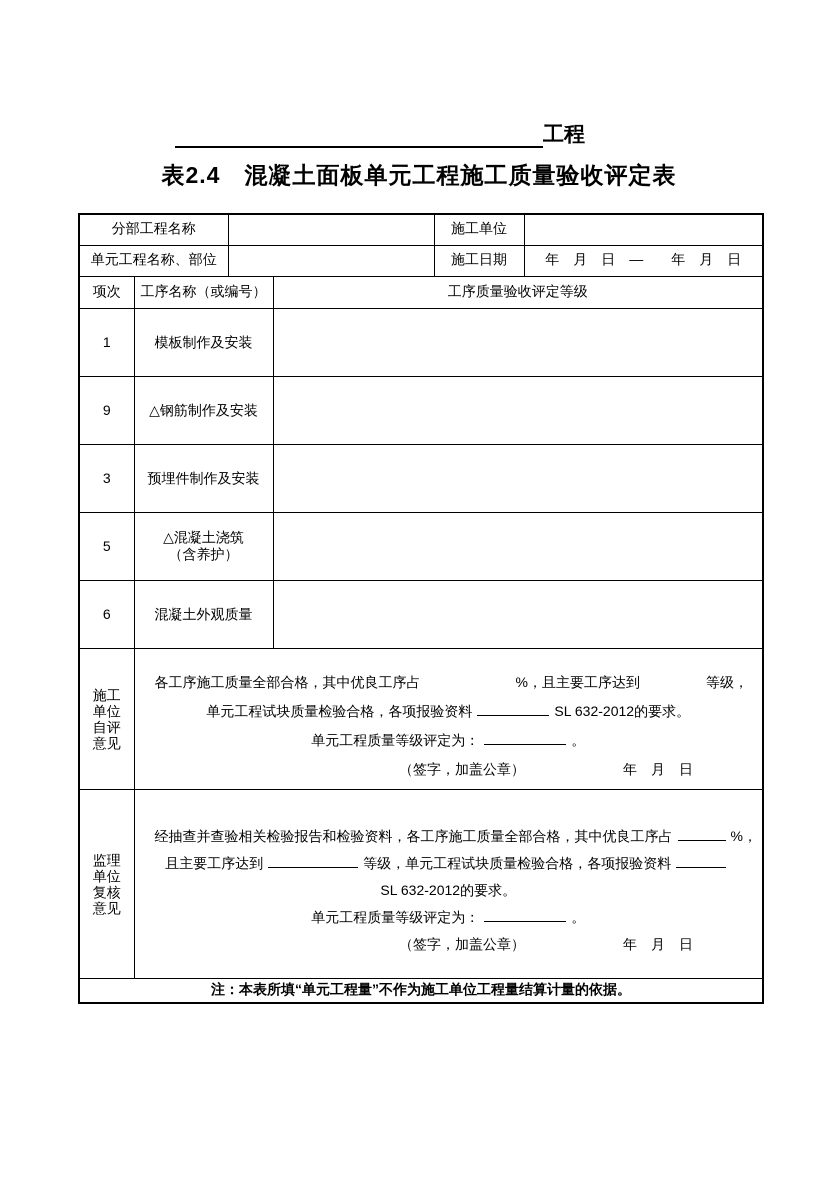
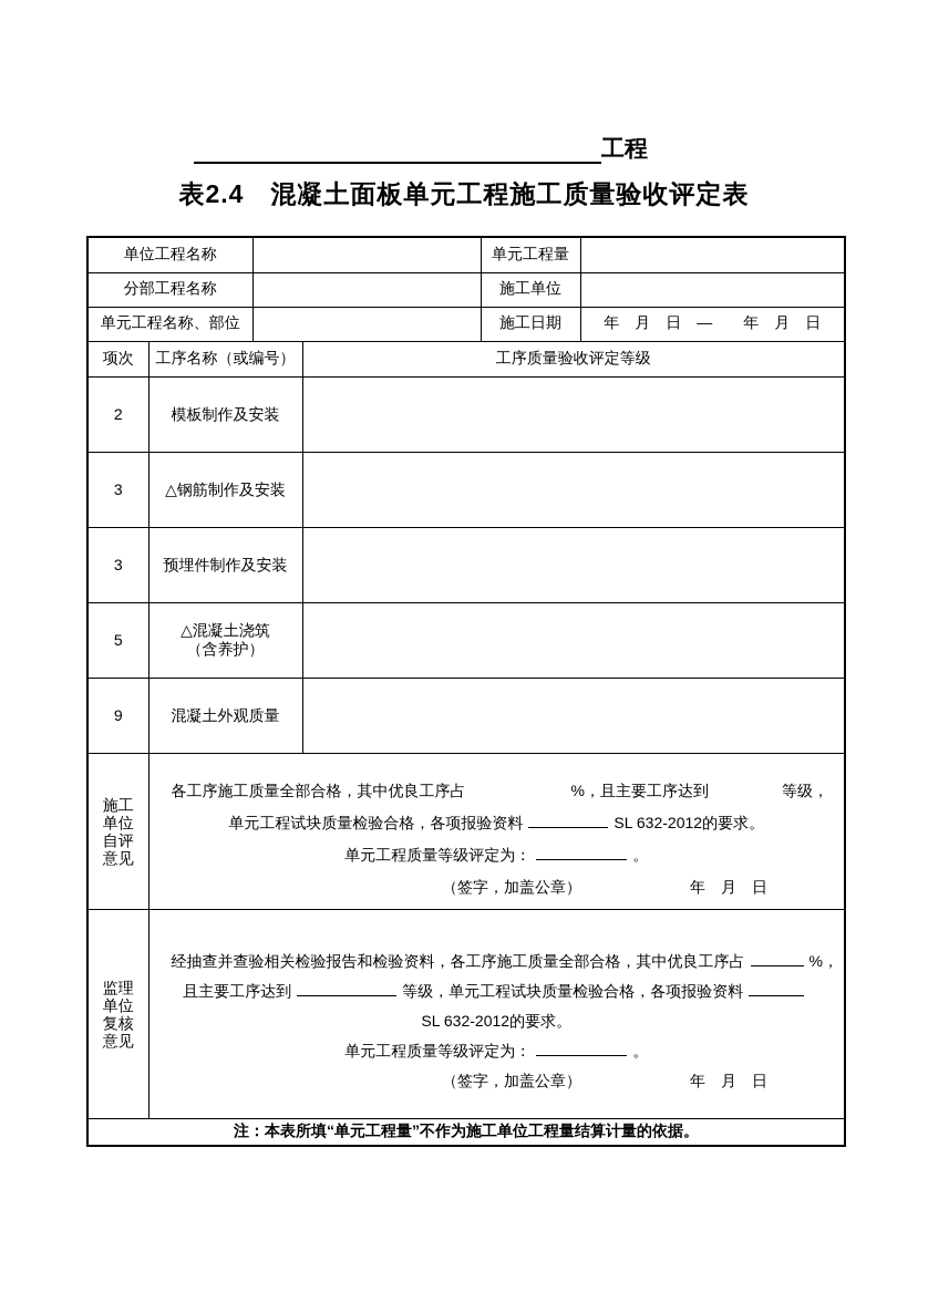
  工程
  表2.4 混凝土面板单元工程施工质量验收评定表
+ 单位工程名称		单元工程量
  分部工程名称		施工单位
  单元工程名称、部位		施工日期	年 月 日 — 年 月 日
  项次	工序名称（或编号）	工序质量验收评定等级
- 1	模板制作及安装
+ 2	模板制作及安装
- 9	△钢筋制作及安装
+ 3	△钢筋制作及安装
  3	预埋件制作及安装
  5	△混凝土浇筑 （含养护）
- 6	混凝土外观质量
+ 9	混凝土外观质量
  施工 单位 自评 意见	各工序施工质量全部合格，其中优良工序占 %，且主要工序达到 等级， 单元工程试块质量检验合格，各项报验资料 SL 632-2012的要求。 单元工程质量等级评定为： 。 （签字，加盖公章） 年 月 日
  监理 单位 复核 意见	经抽查并查验相关检验报告和检验资料，各工序施工质量全部合格，其中优良工序占 %， 且主要工序达到 等级，单元工程试块质量检验合格，各项报验资料 SL 632-2012的要求。 单元工程质量等级评定为： 。 （签字，加盖公章） 年 月 日
  注：本表所填“单元工程量”不作为施工单位工程量结算计量的依据。
